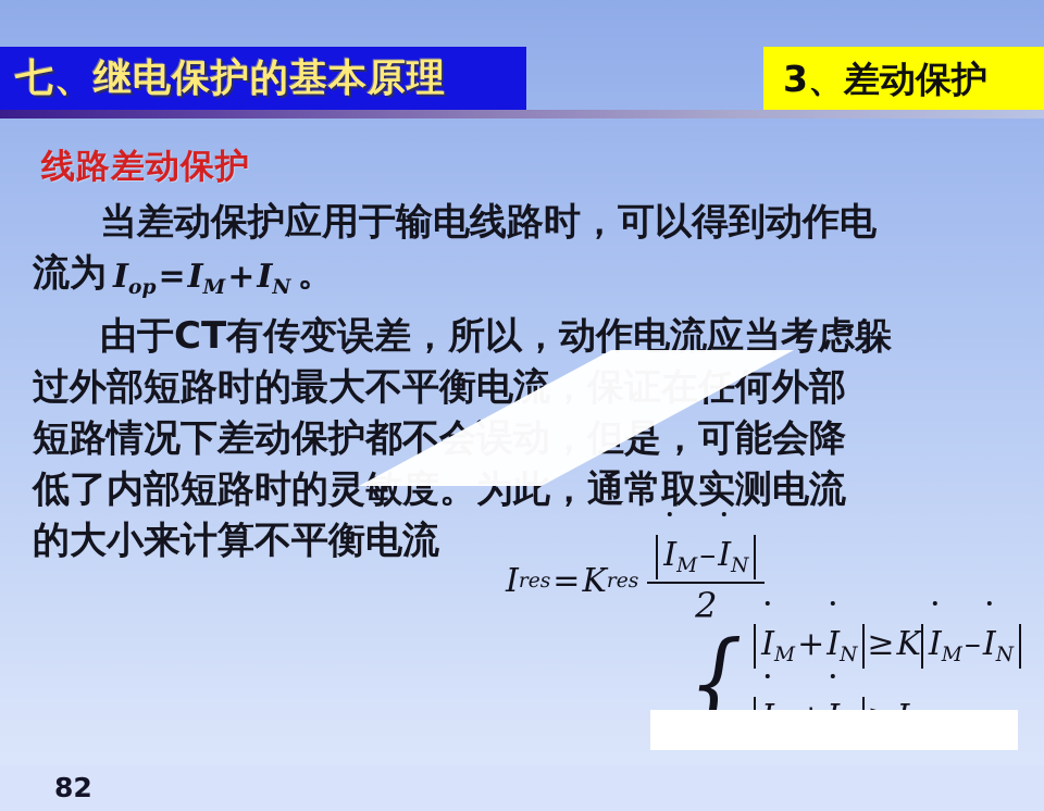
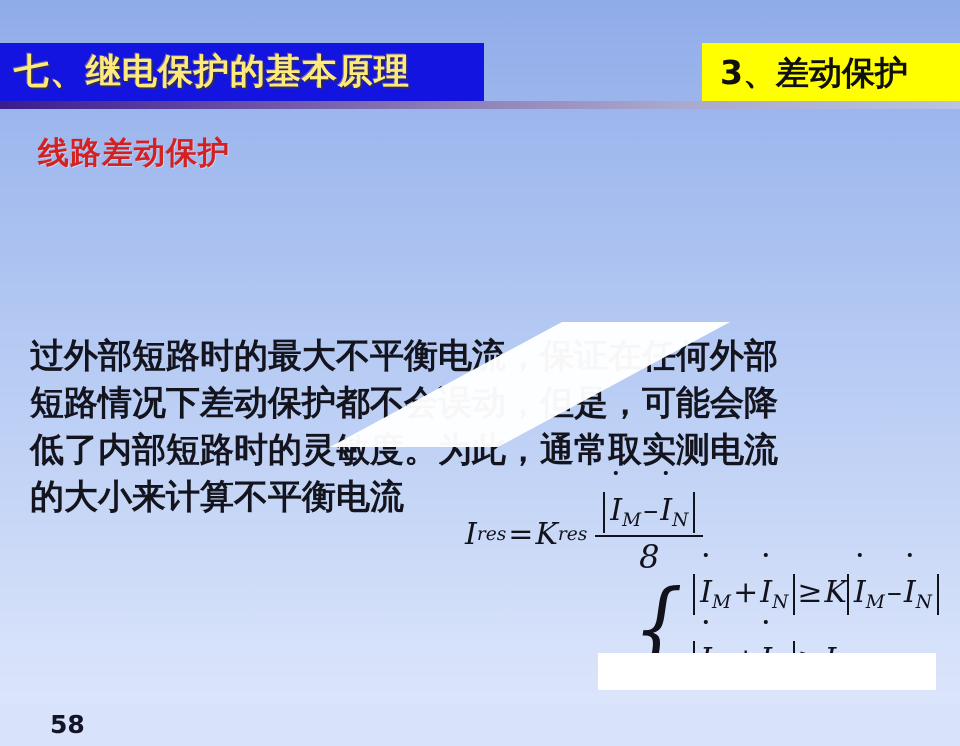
  七、继电保护的基本原理
  3、差动保护
  线路差动保护
- 当差动保护应用于输电线路时，可以得到动作电
- 流为 Iop=IM+IN。
- 由于CT有传变误差，所以，动作电流应当考虑躲
  过外部短路时的最大不平衡电流何外部
  短路情况下差动保护都不是，可能会降
  低了内部短路时的灵敏度。为此，通常取实测电流
  的大小来计算不平衡电流
  I
  res
  =
  K
  res
  IM–IN
- 2
+ 8
  {
  IM+IN ≥K IM–IN
- 82
+ 58
